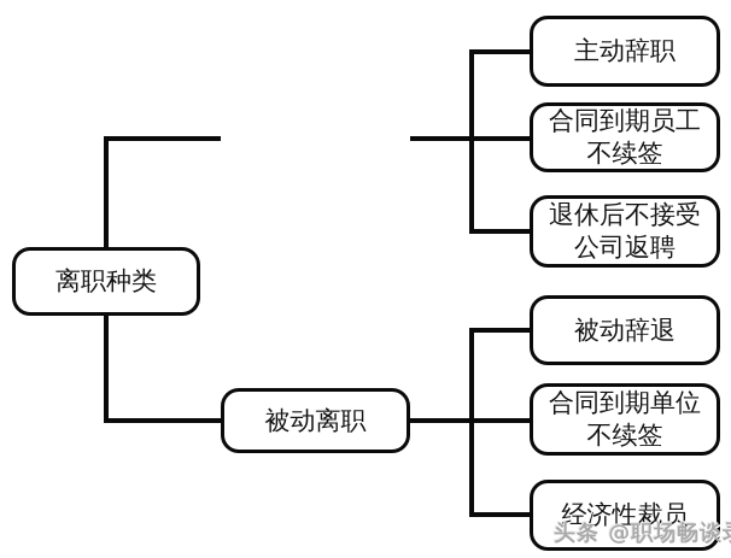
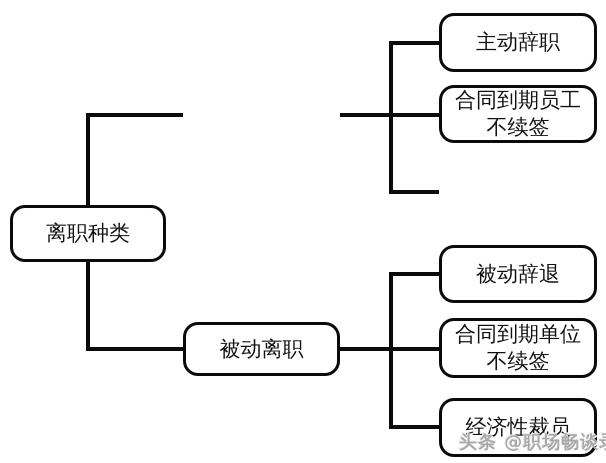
  离职种类
  主动辞职
  合同到期员工
  不续签
- 退休后不接受
- 公司返聘
  被动离职
  被动辞退
  合同到期单位
  不续签
  经济性裁员
  头条 @职场畅谈
